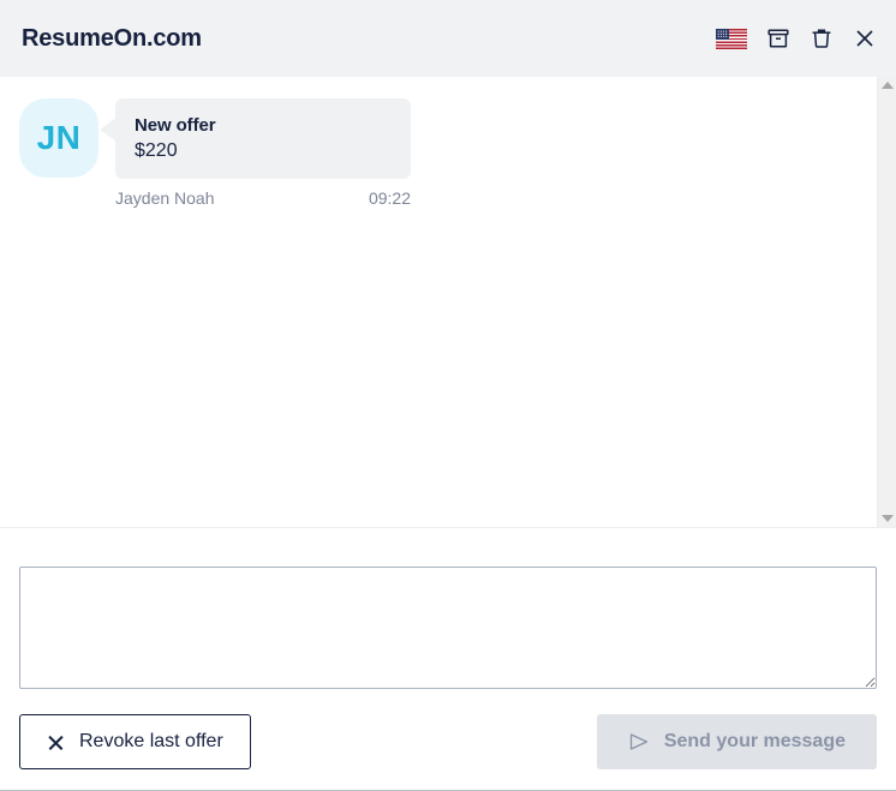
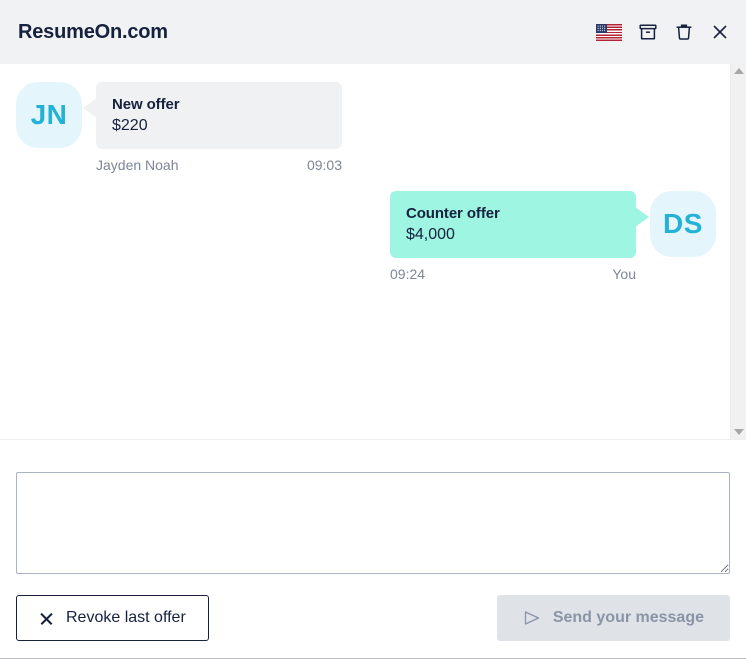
  ResumeOn.com
  JN
  New offer
  $220
  Jayden Noah
- 09:22
+ 09:03
+ Counter offer
+ $4,000
+ 09:24
+ You
+ DS
  Revoke last offer
  Send your message
